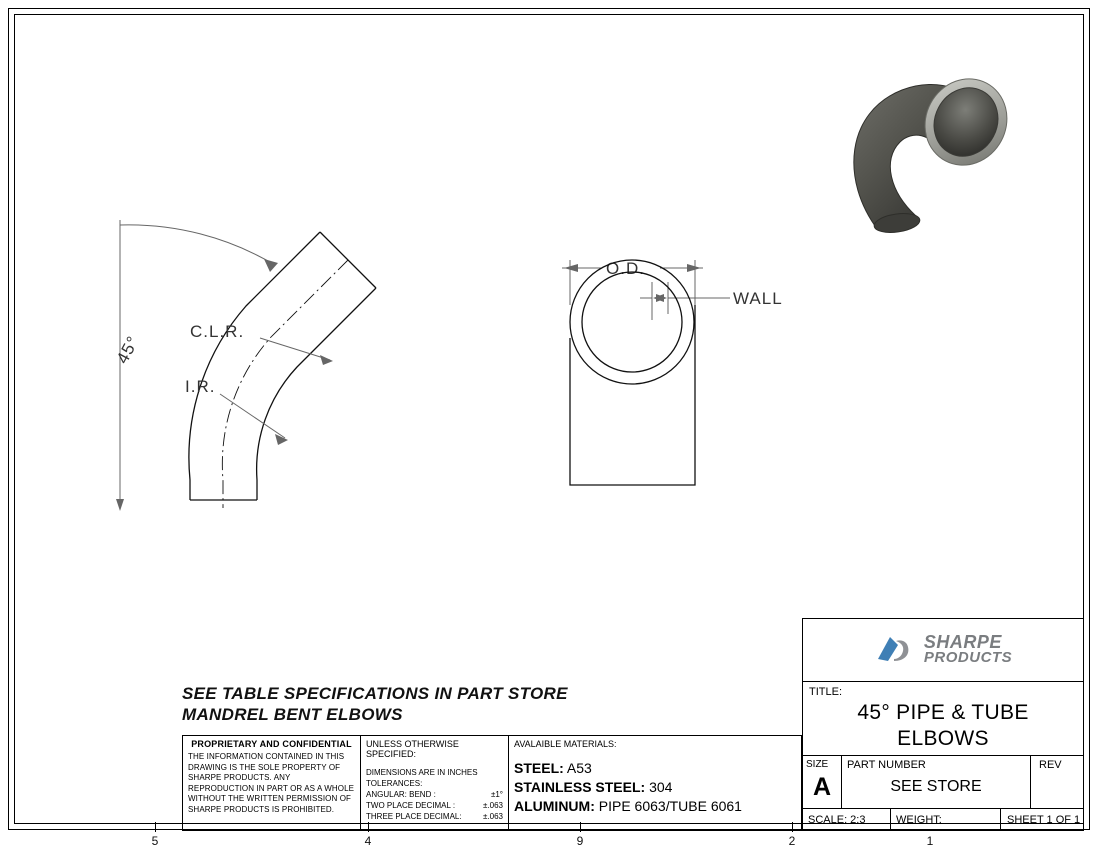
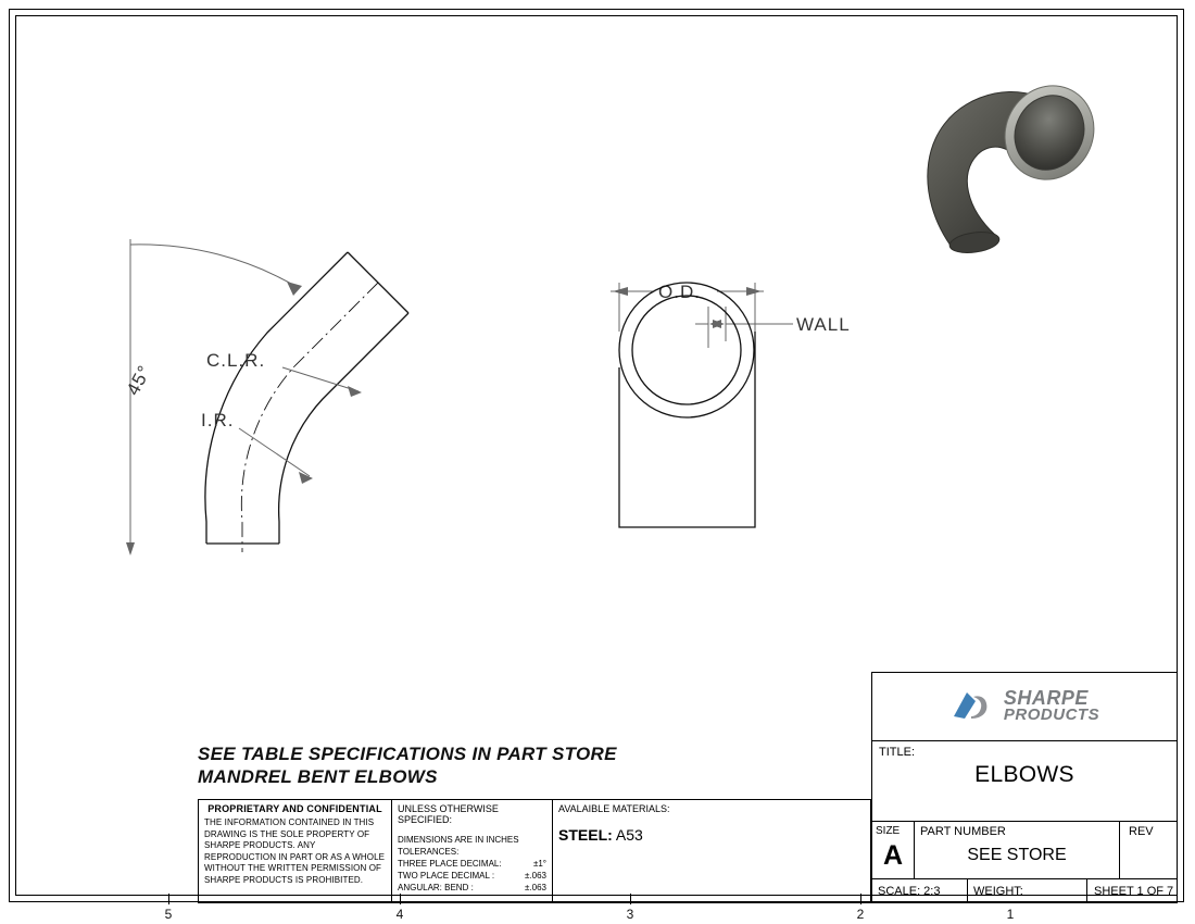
  5
  4
- 9
+ 3
  2
  1
  C.L.R.
  I.R.
  O.D.
  WALL
  SEE TABLE SPECIFICATIONS IN PART STORE
  MANDREL BENT ELBOWS
  PROPRIETARY AND CONFIDENTIAL
  THE INFORMATION CONTAINED IN THIS DRAWING IS THE SOLE PROPERTY OF SHARPE PRODUCTS. ANY REPRODUCTION IN PART OR AS A WHOLE WITHOUT THE WRITTEN PERMISSION OF SHARPE PRODUCTS IS PROHIBITED.
  UNLESS OTHERWISE SPECIFIED:
  DIMENSIONS ARE IN INCHES
  TOLERANCES:
- ANGULAR: BEND :
+ THREE PLACE DECIMAL:
  ±1°
  TWO PLACE DECIMAL :
  ±.063
- THREE PLACE DECIMAL:
+ ANGULAR: BEND :
  ±.063
  AVALAIBLE MATERIALS:
  STEEL: A53
- STAINLESS STEEL: 304
- ALUMINUM: PIPE 6063/TUBE 6061
  SHARPE
  PRODUCTS
  TITLE:
- 45° PIPE & TUBE
  ELBOWS
  SIZE
  A
  PART NUMBER
  SEE STORE
  REV
  SCALE: 2:3
  WEIGHT:
- SHEET 1 OF 1
+ SHEET 1 OF 7
